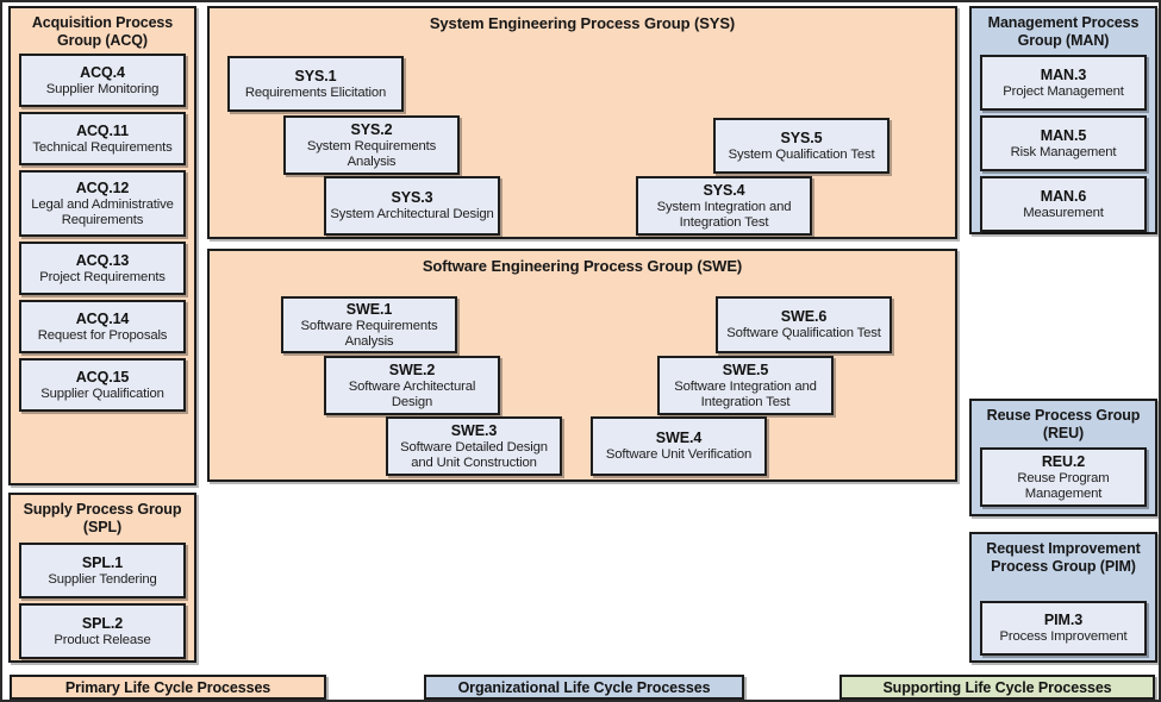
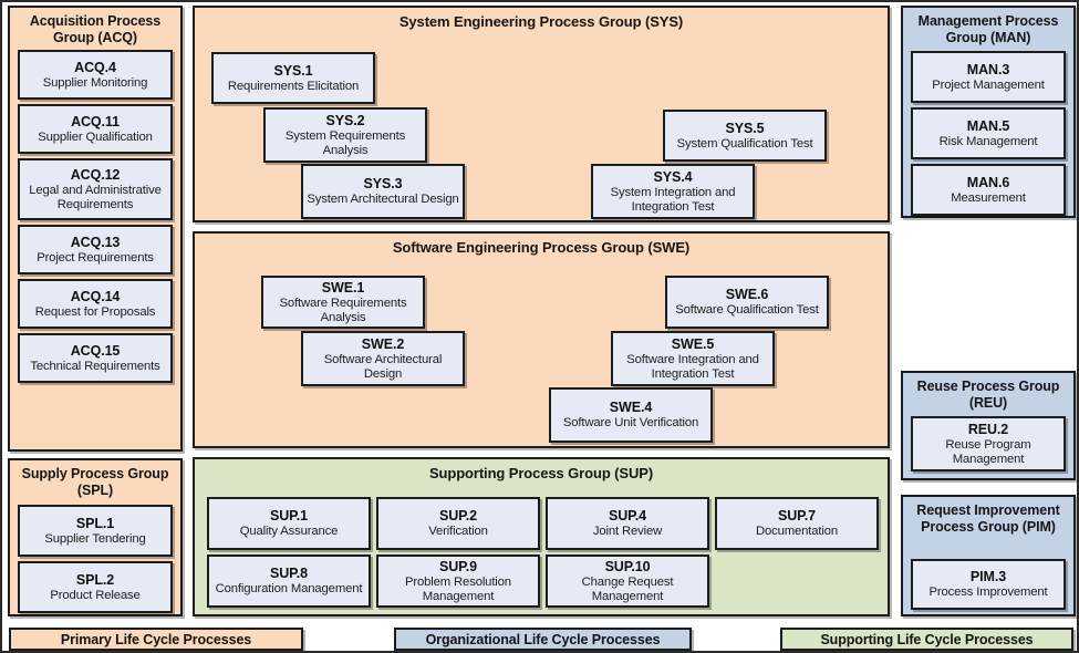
  Acquisition Process Group (ACQ)
  ACQ.4
  Supplier Monitoring
  ACQ.11
- Technical Requirements
+ Supplier Qualification
  ACQ.12
  Legal and Administrative Requirements
  ACQ.13
  Project Requirements
  ACQ.14
  Request for Proposals
  ACQ.15
- Supplier Qualification
+ Technical Requirements
  Supply Process Group (SPL)
  SPL.1
  Supplier Tendering
  SPL.2
  Product Release
  System Engineering Process Group (SYS)
  SYS.1
  Requirements Elicitation
  SYS.2
  System Requirements Analysis
  SYS.3
  System Architectural Design
  SYS.5
  System Qualification Test
  SYS.4
  System Integration and Integration Test
  Software Engineering Process Group (SWE)
  SWE.1
  Software Requirements Analysis
  SWE.2
  Software Architectural Design
- SWE.3
- Software Detailed Design and Unit Construction
  SWE.6
  Software Qualification Test
  SWE.5
  Software Integration and Integration Test
  SWE.4
  Software Unit Verification
+ Supporting Process Group (SUP)
+ SUP.1
+ Quality Assurance
+ SUP.2
+ Verification
+ SUP.4
+ Joint Review
+ SUP.7
+ Documentation
+ SUP.8
+ Configuration Management
+ SUP.9
+ Problem Resolution Management
+ SUP.10
+ Change Request Management
  Management Process Group (MAN)
  MAN.3
  Project Management
  MAN.5
  Risk Management
  MAN.6
  Measurement
  Reuse Process Group (REU)
  REU.2
  Reuse Program Management
  Request Improvement Process Group (PIM)
  PIM.3
  Process Improvement
  Primary Life Cycle Processes
  Organizational Life Cycle Processes
  Supporting Life Cycle Processes
